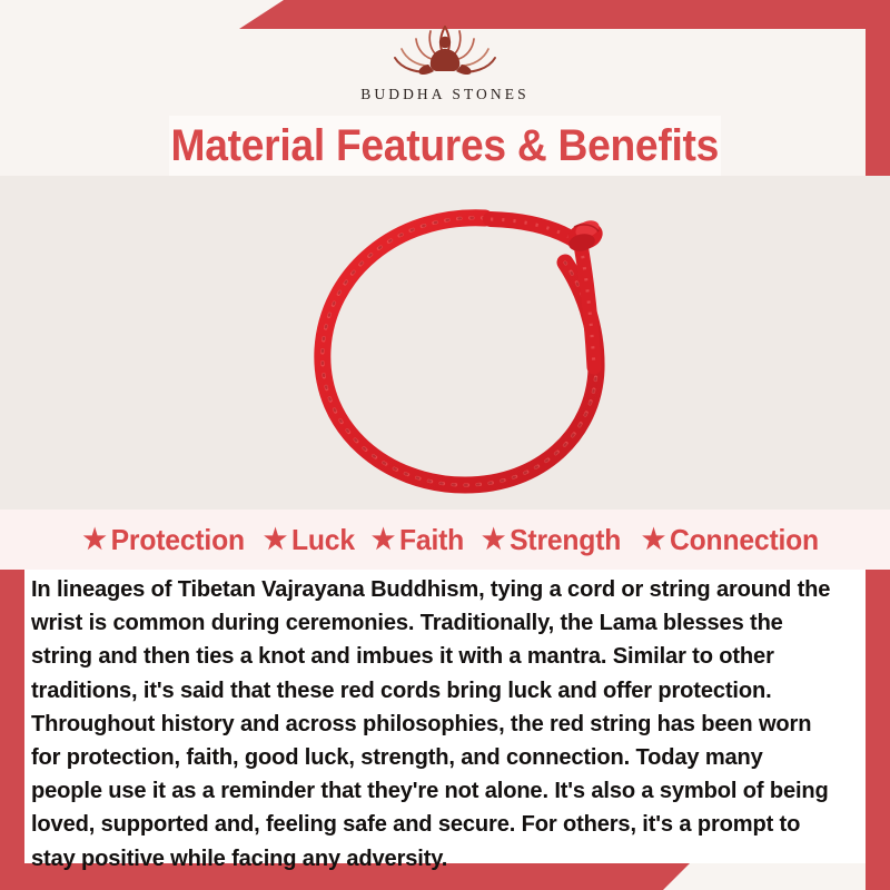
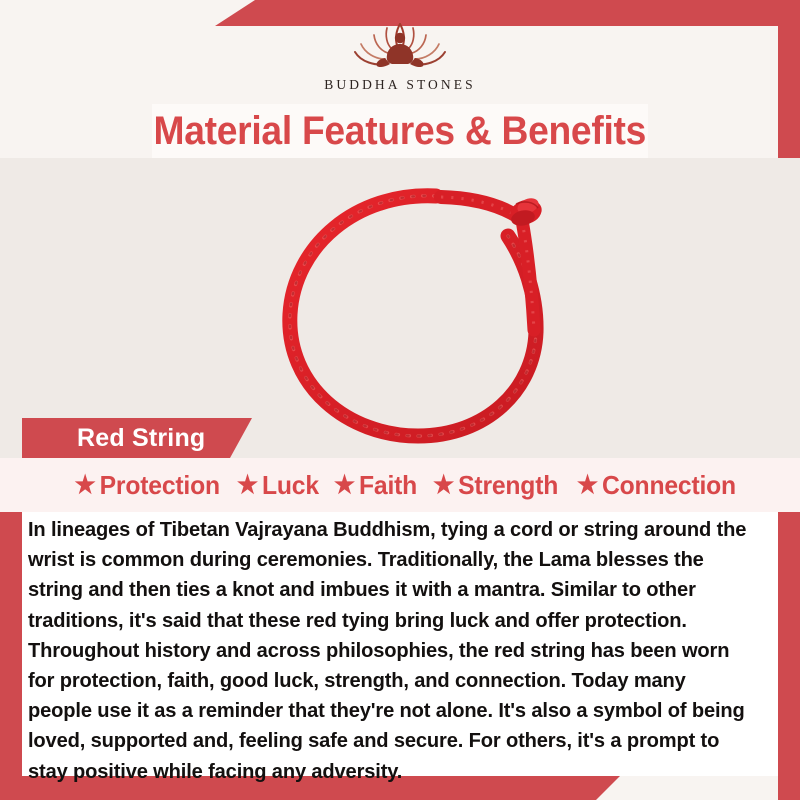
  BUDDHA STONES
  Material Features & Benefits
+ Red String
  ★
  Protection
  ★
  Luck
  ★
  Faith
  ★
  Strength
  ★
  Connection
- In lineages of Tibetan Vajrayana Buddhism, tying a cord or string around the wrist is common during ceremonies. Traditionally, the Lama blesses the string and then ties a knot and imbues it with a mantra. Similar to other traditions, it's said that these red cords bring luck and offer protection. Throughout history and across philosophies, the red string has been worn for protection, faith, good luck, strength, and connection. Today many people use it as a reminder that they're not alone. It's also a symbol of being loved, supported and, feeling safe and secure. For others, it's a prompt to stay positive while facing any adversity.
+ In lineages of Tibetan Vajrayana Buddhism, tying a cord or string around the wrist is common during ceremonies. Traditionally, the Lama blesses the string and then ties a knot and imbues it with a mantra. Similar to other traditions, it's said that these red tying bring luck and offer protection. Throughout history and across philosophies, the red string has been worn for protection, faith, good luck, strength, and connection. Today many people use it as a reminder that they're not alone. It's also a symbol of being loved, supported and, feeling safe and secure. For others, it's a prompt to stay positive while facing any adversity.
